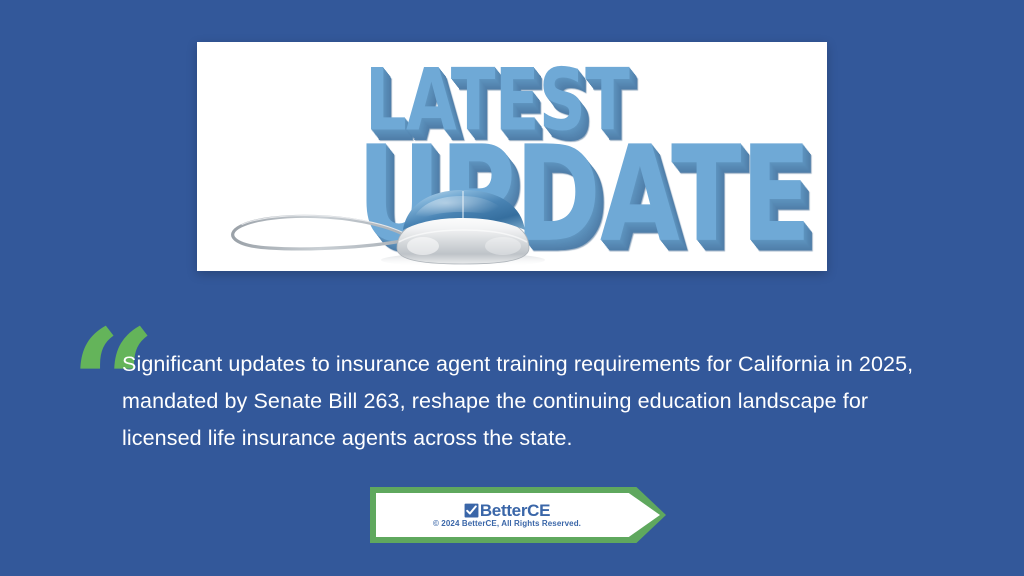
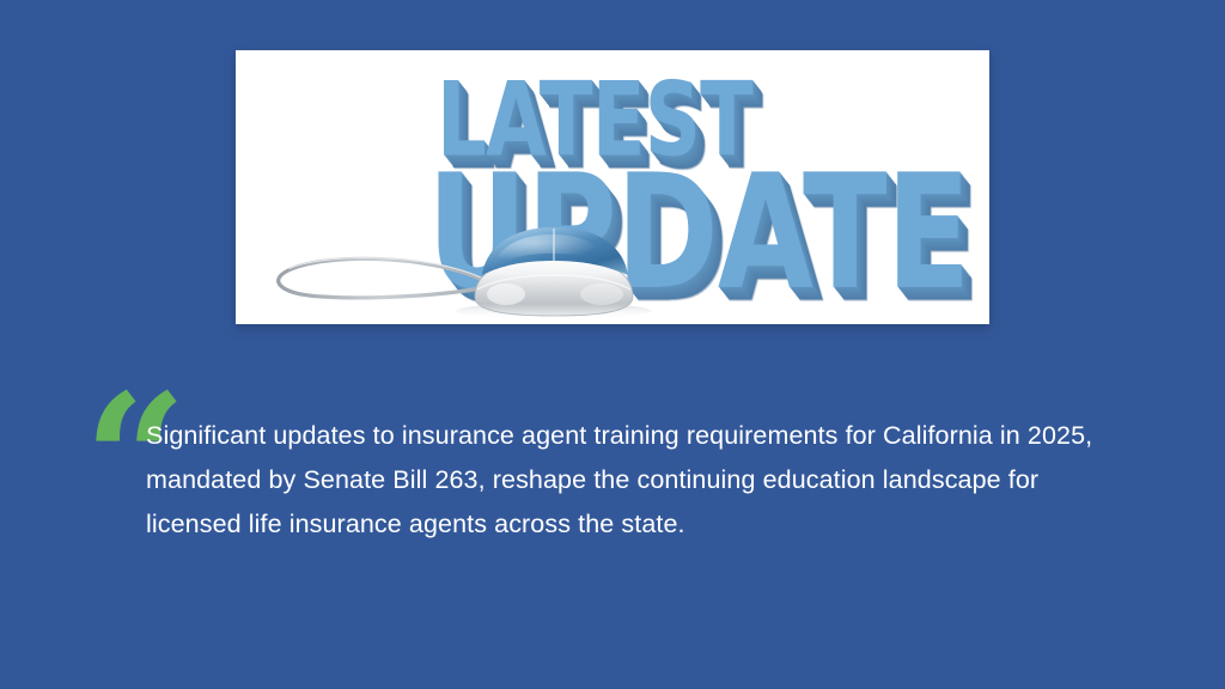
  LATEST
  UDATE
  “
  Significant updates to insurance agent training requirements for California in 2025, mandated by Senate Bill 263, reshape the continuing education landscape for licensed life insurance agents across the state.
- BetterCE
- © 2024 BetterCE, All Rights Reserved.
